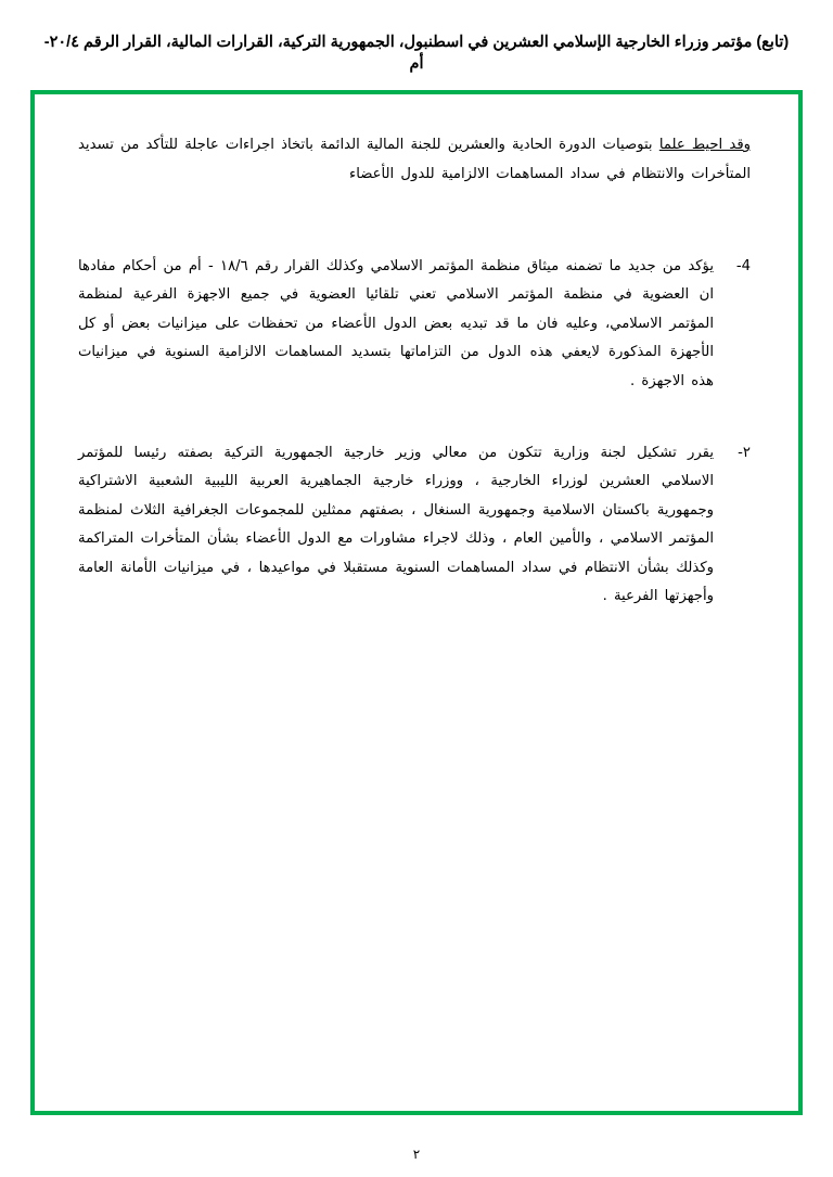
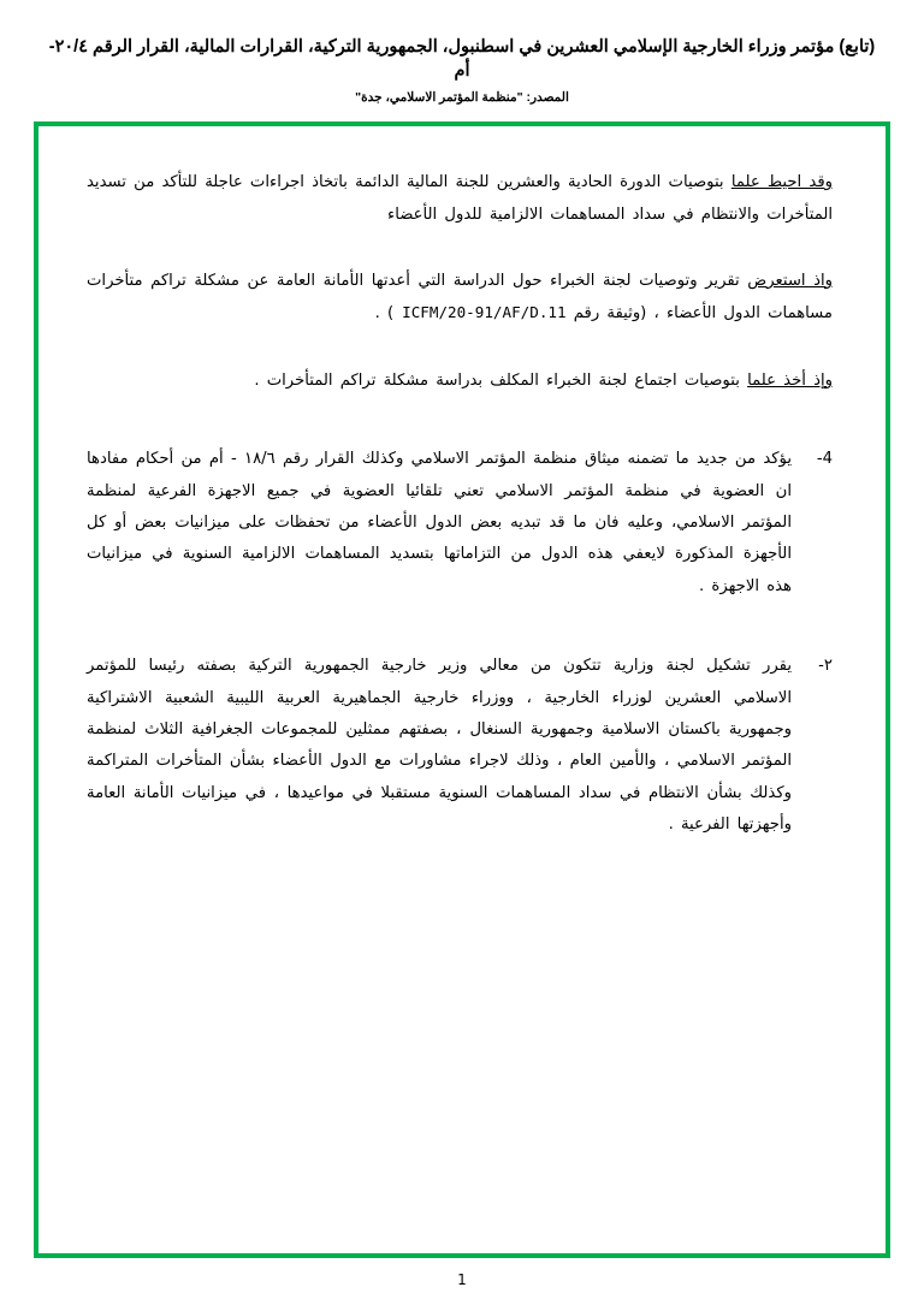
  (تابع) مؤتمر وزراء الخارجية الإسلامي العشرين في اسطنبول، الجمهورية التركية، القرارات المالية، القرار الرقم ٢٠/٤-أم
+ المصدر: "منظمة المؤتمر الاسلامي، جدة"
  وقد احيط علما بتوصيات الدورة الحادية والعشرين للجنة المالية الدائمة باتخاذ اجراءات عاجلة للتأكد من تسديد المتأخرات والانتظام في سداد المساهمات الالزامية للدول الأعضاء
+ واذ استعرض تقرير وتوصيات لجنة الخبراء حول الدراسة التي أعدتها الأمانة العامة عن مشكلة تراكم متأخرات مساهمات الدول الأعضاء ، (وثيقة رقم ICFM/20-91/AF/D.11 ) .
+ وإذ أخذ علما بتوصيات اجتماع لجنة الخبراء المكلف بدراسة مشكلة تراكم المتأخرات .
  4-
  يؤكد من جديد ما تضمنه ميثاق منظمة المؤتمر الاسلامي وكذلك القرار رقم ١٨/٦ - أم من أحكام مفادها ان العضوية في منظمة المؤتمر الاسلامي تعني تلقائيا العضوية في جميع الاجهزة الفرعية لمنظمة المؤتمر الاسلامي، وعليه فان ما قد تبديه بعض الدول الأعضاء من تحفظات على ميزانيات بعض أو كل الأجهزة المذكورة لايعفي هذه الدول من التزاماتها بتسديد المساهمات الالزامية السنوية في ميزانيات هذه الاجهزة .
  ٢-
  يقرر تشكيل لجنة وزارية تتكون من معالي وزير خارجية الجمهورية التركية بصفته رئيسا للمؤتمر الاسلامي العشرين لوزراء الخارجية ، ووزراء خارجية الجماهيرية العربية الليبية الشعبية الاشتراكية وجمهورية باكستان الاسلامية وجمهورية السنغال ، بصفتهم ممثلين للمجموعات الجغرافية الثلاث لمنظمة المؤتمر الاسلامي ، والأمين العام ، وذلك لاجراء مشاورات مع الدول الأعضاء بشأن المتأخرات المتراكمة وكذلك بشأن الانتظام في سداد المساهمات السنوية مستقبلا في مواعيدها ، في ميزانيات الأمانة العامة وأجهزتها الفرعية .
- ٢
+ 1
